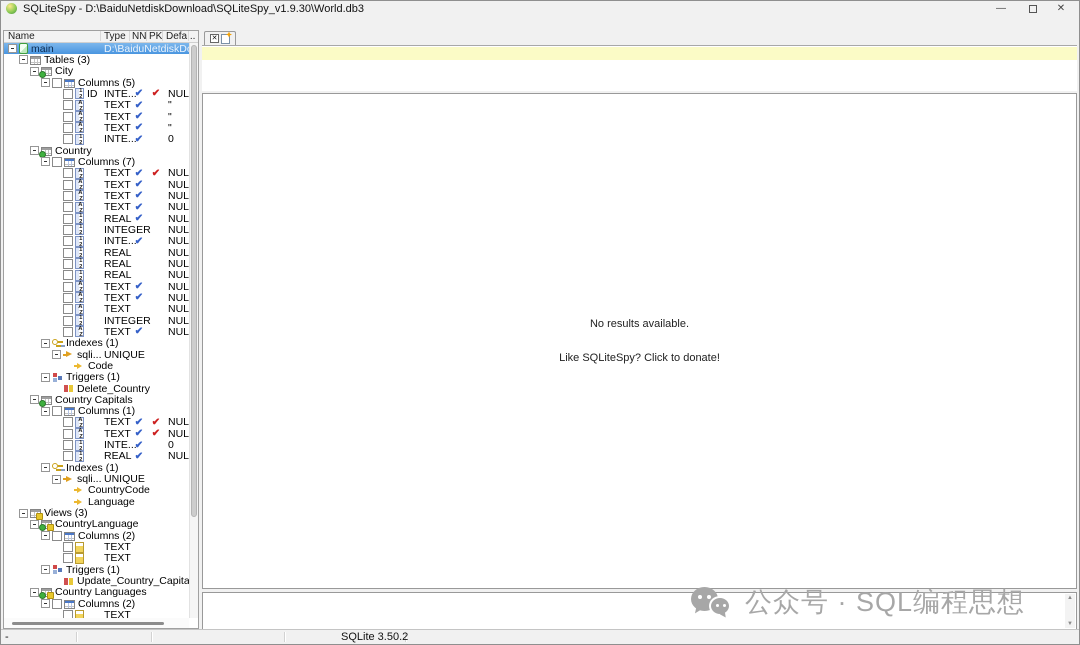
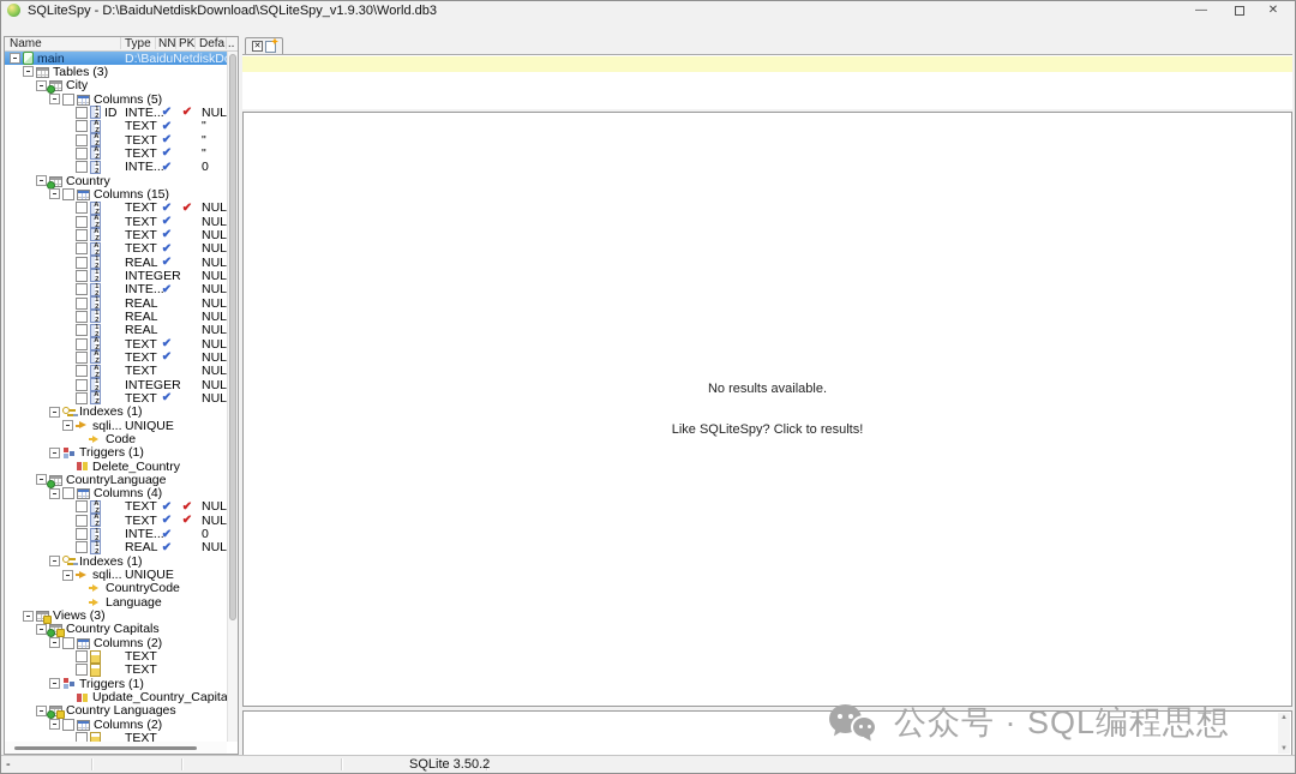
  SQLiteSpy - D:\BaiduNetdiskDownload\SQLiteSpy_v1.9.30\World.db3
  —
  ✕
  Name
  Type
  NN
  PK
  Defa..
  main
  Tables (3)
  City
  Columns (5)
  ID
  INTE...
  ✔
  ✔
  NUL
  TEXT
  ✔
  "
  TEXT
  ✔
  "
  TEXT
  ✔
  "
  INTE...
  ✔
  0
  Country
- Columns (7)
+ Columns (15)
  TEXT
  ✔
  ✔
  NUL
  TEXT
  ✔
  NUL
  TEXT
  ✔
  NUL
  TEXT
  ✔
  NUL
  REAL
  ✔
  NUL
  INTEGER
  NUL
  INTE...
  ✔
  NUL
  REAL
  NUL
  REAL
  NUL
  REAL
  NUL
  TEXT
  ✔
  NUL
  TEXT
  ✔
  NUL
  TEXT
  NUL
  INTEGER
  NUL
  TEXT
  ✔
  NUL
  Indexes (1)
  sqli...
  UNIQUE
  Code
  Triggers (1)
  Delete_Country
- Country Capitals
+ CountryLanguage
- Columns (1)
+ Columns (4)
  TEXT
  ✔
  ✔
  NUL
  TEXT
  ✔
  ✔
  NUL
  INTE...
  ✔
  0
  REAL
  ✔
  NUL
  Indexes (1)
  sqli...
  UNIQUE
  CountryCode
  Language
  Views (3)
- CountryLanguage
+ Country Capitals
  Columns (2)
  TEXT
  TEXT
  Triggers (1)
  Update_Country_Capita
  Country Languages
  Columns (2)
  TEXT
  No results available.
- Like SQLiteSpy? Click to donate!
+ Like SQLiteSpy? Click to results!
  公众号 · SQL编程思想
  -
  SQLite 3.50.2
